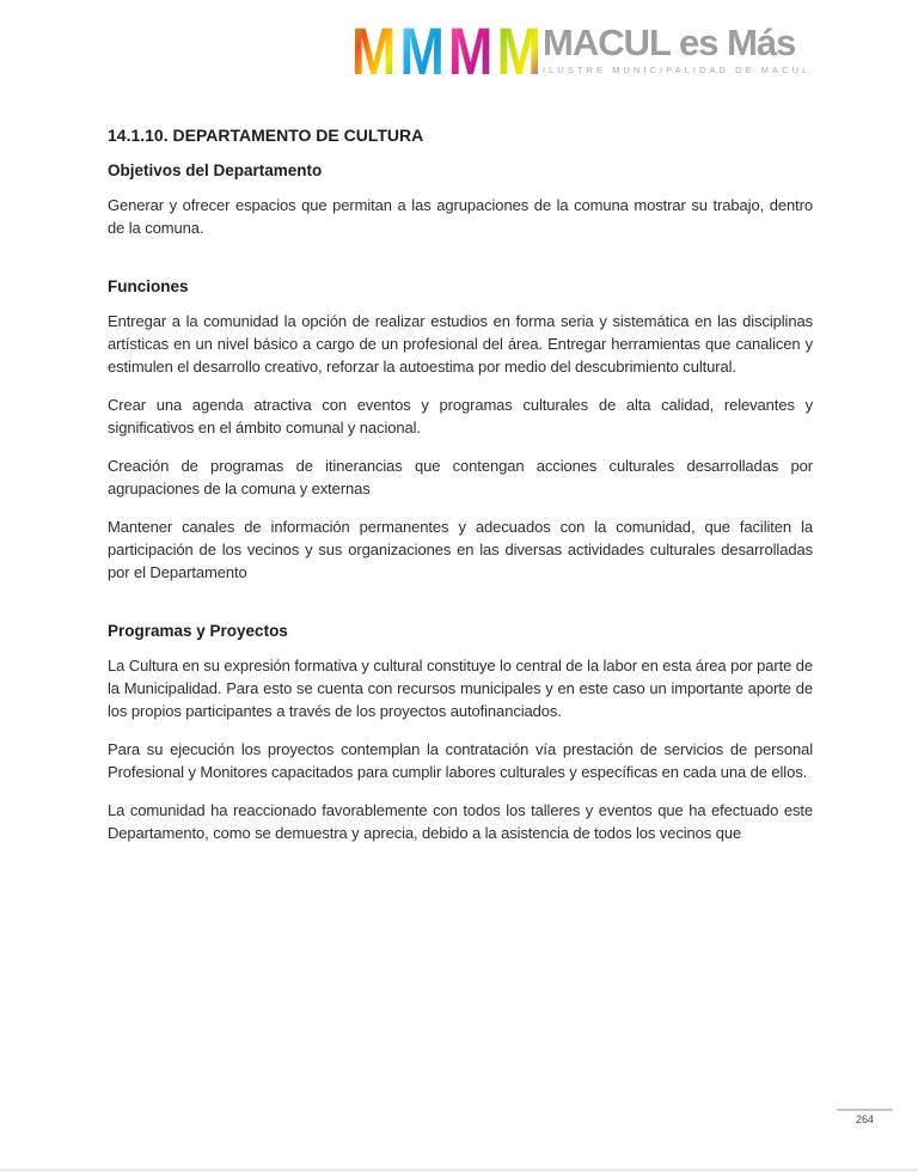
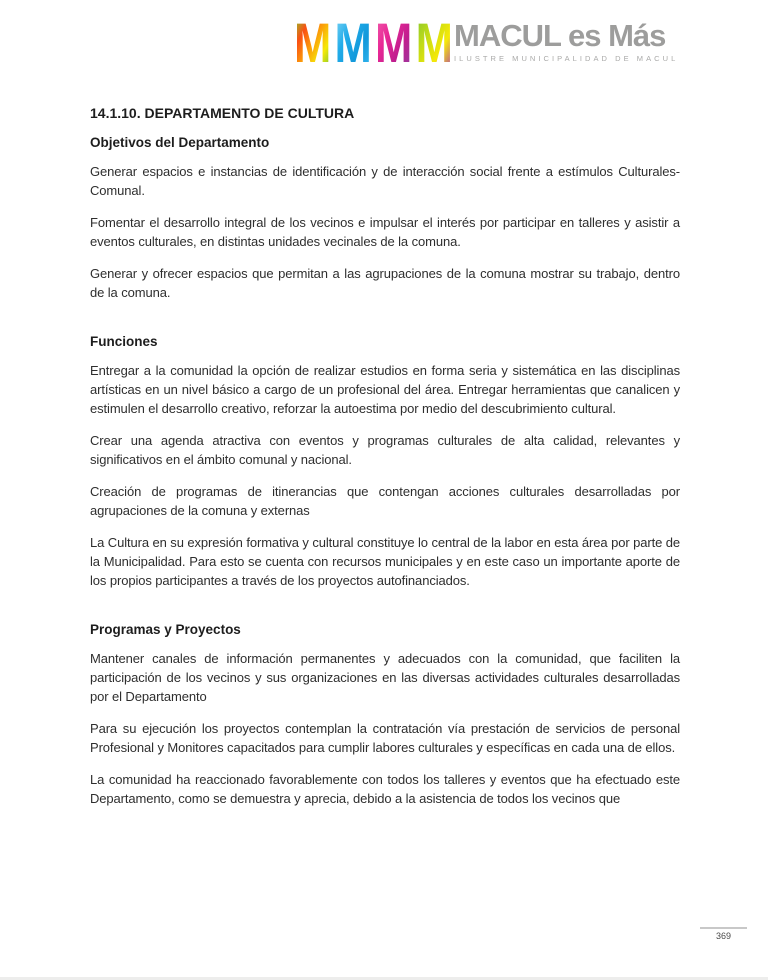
  M
  M
  M
  M
  MACUL es Más
  ILUSTRE MUNICIPALIDAD DE MACUL
  14.1.10. DEPARTAMENTO DE CULTURA
  Objetivos del Departamento
+ Generar espacios e instancias de identificación y de interacción social frente a estímulos Culturales-Comunal.
+ Fomentar el desarrollo integral de los vecinos e impulsar el interés por participar en talleres y asistir a eventos culturales, en distintas unidades vecinales de la comuna.
  Generar y ofrecer espacios que permitan a las agrupaciones de la comuna mostrar su trabajo, dentro de la comuna.
  Funciones
  Entregar a la comunidad la opción de realizar estudios en forma seria y sistemática en las disciplinas artísticas en un nivel básico a cargo de un profesional del área. Entregar herramientas que canalicen y estimulen el desarrollo creativo, reforzar la autoestima por medio del descubrimiento cultural.
  Crear una agenda atractiva con eventos y programas culturales de alta calidad, relevantes y significativos en el ámbito comunal y nacional.
  Creación de programas de itinerancias que contengan acciones culturales desarrolladas por agrupaciones de la comuna y externas
- Mantener canales de información permanentes y adecuados con la comunidad, que faciliten la participación de los vecinos y sus organizaciones en las diversas actividades culturales desarrolladas por el Departamento
+ La Cultura en su expresión formativa y cultural constituye lo central de la labor en esta área por parte de la Municipalidad. Para esto se cuenta con recursos municipales y en este caso un importante aporte de los propios participantes a través de los proyectos autofinanciados.
  Programas y Proyectos
- La Cultura en su expresión formativa y cultural constituye lo central de la labor en esta área por parte de la Municipalidad. Para esto se cuenta con recursos municipales y en este caso un importante aporte de los propios participantes a través de los proyectos autofinanciados.
+ Mantener canales de información permanentes y adecuados con la comunidad, que faciliten la participación de los vecinos y sus organizaciones en las diversas actividades culturales desarrolladas por el Departamento
  Para su ejecución los proyectos contemplan la contratación vía prestación de servicios de personal Profesional y Monitores capacitados para cumplir labores culturales y específicas en cada una de ellos.
  La comunidad ha reaccionado favorablemente con todos los talleres y eventos que ha efectuado este Departamento, como se demuestra y aprecia, debido a la asistencia de todos los vecinos que
- 264
+ 369
